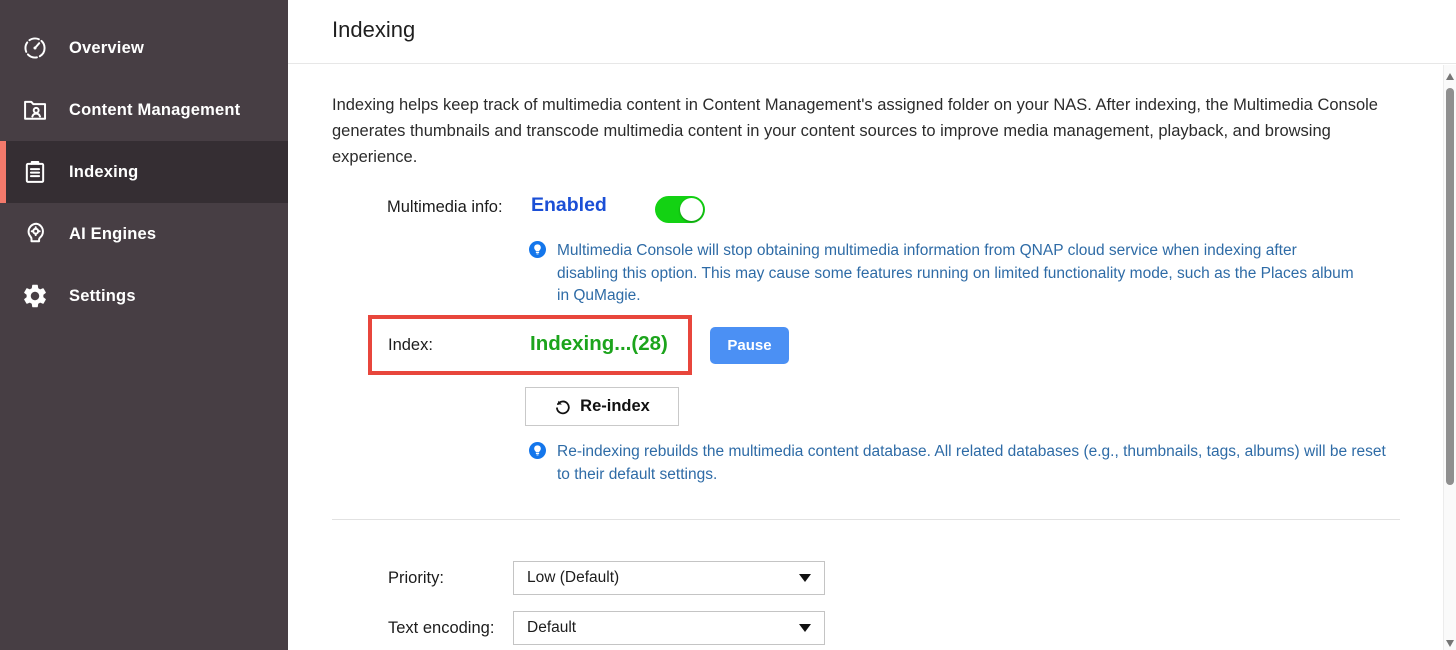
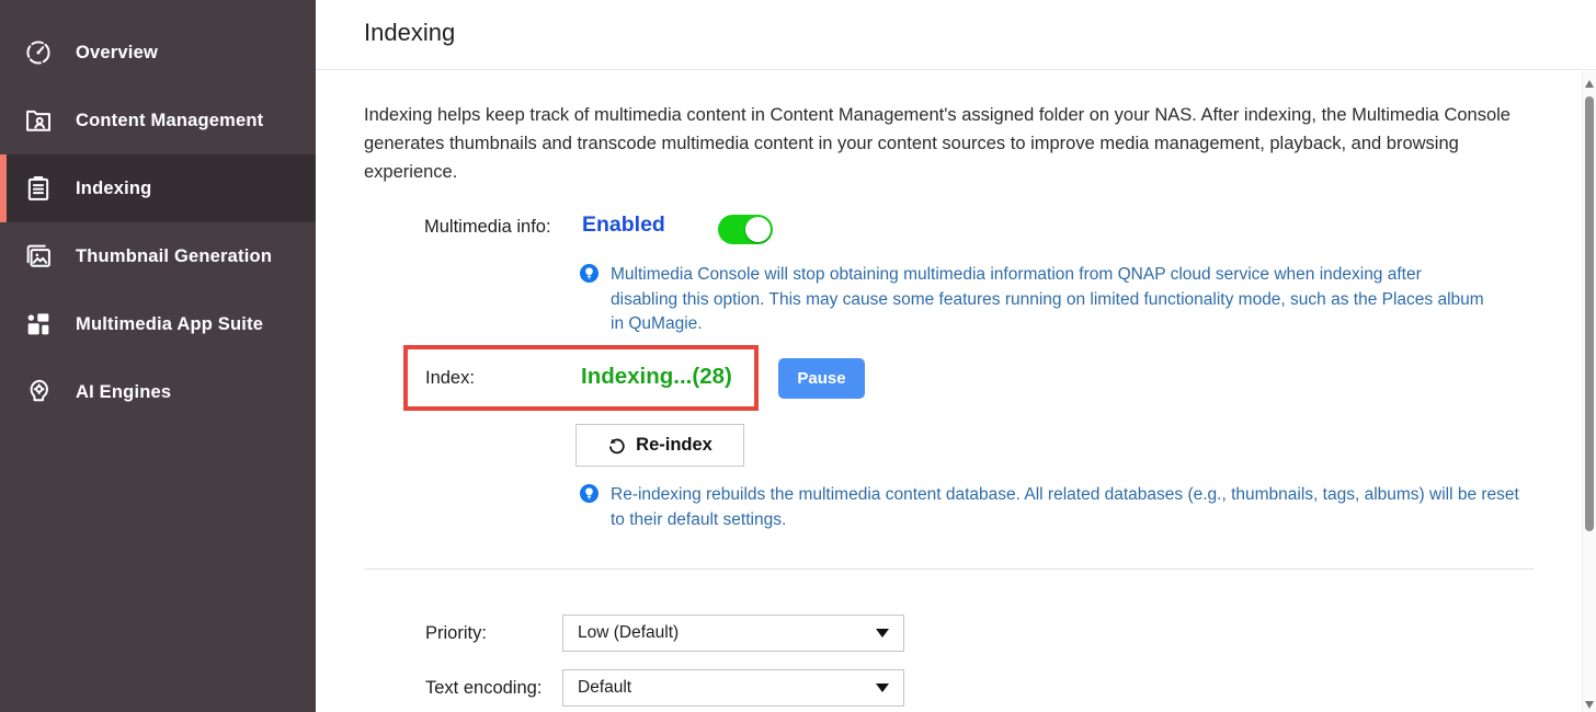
  Overview
  Content Management
  Indexing
+ Thumbnail Generation
+ Multimedia App Suite
  AI Engines
- Settings
  Indexing
  Indexing helps keep track of multimedia content in Content Management's assigned folder on your NAS. After indexing, the Multimedia Console generates thumbnails and transcode multimedia content in your content sources to improve media management, playback, and browsing experience.
  Multimedia info:
  Enabled
  Multimedia Console will stop obtaining multimedia information from QNAP cloud service when indexing after disabling this option. This may cause some features running on limited functionality mode, such as the Places album in QuMagie.
  Index:
  Indexing...(28)
  Pause
  Re-index
  Re-indexing rebuilds the multimedia content database. All related databases (e.g., thumbnails, tags, albums) will be reset to their default settings.
  Priority:
  Low (Default)
  Text encoding:
  Default
